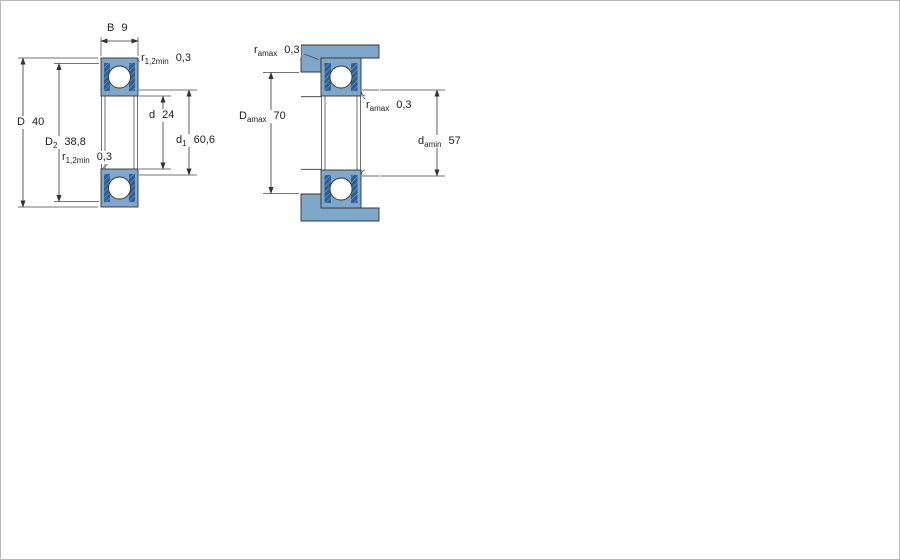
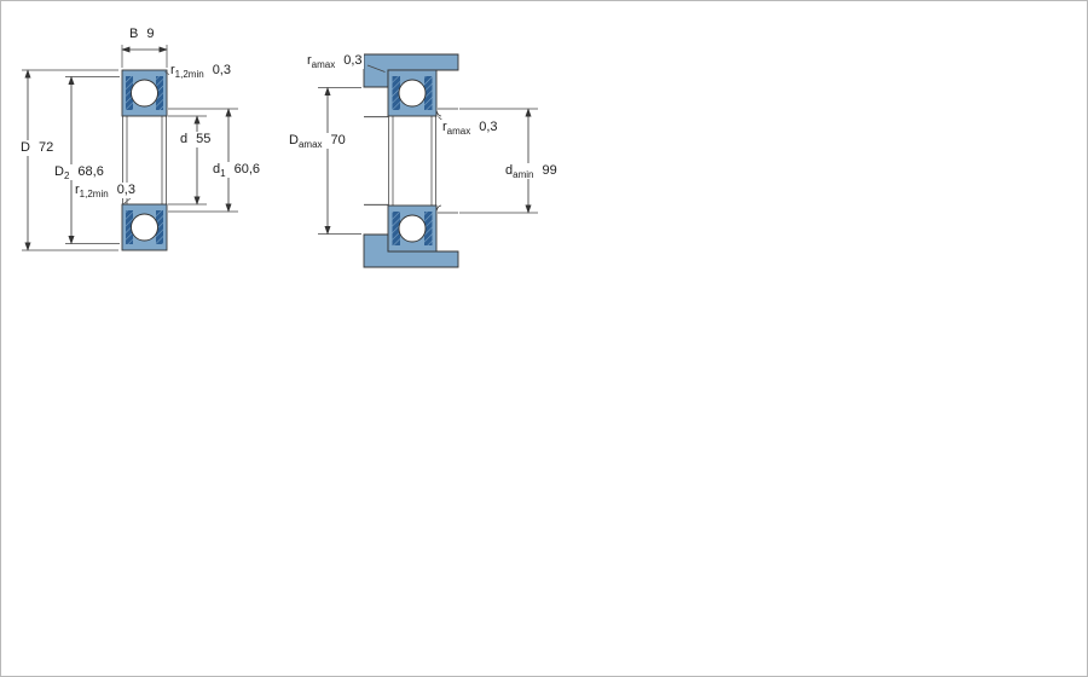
  B 9
  r1,2min 0,3
- D 40
+ D 72
- D2 38,8
+ D2 68,6
  r1,2min 0,3
- d 24
+ d 55
  d1 60,6
  ramax 0,3
  Damax 70
  ramax 0,3
- damin 57
+ damin 99
